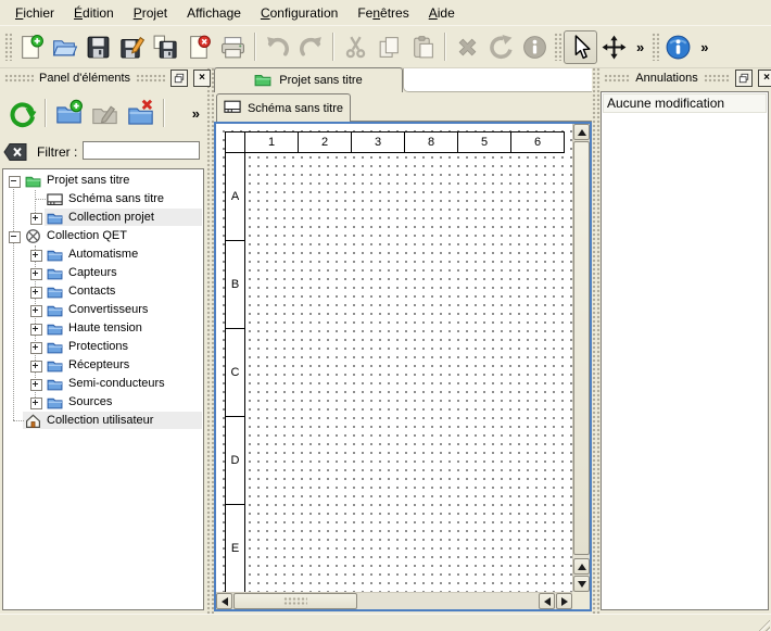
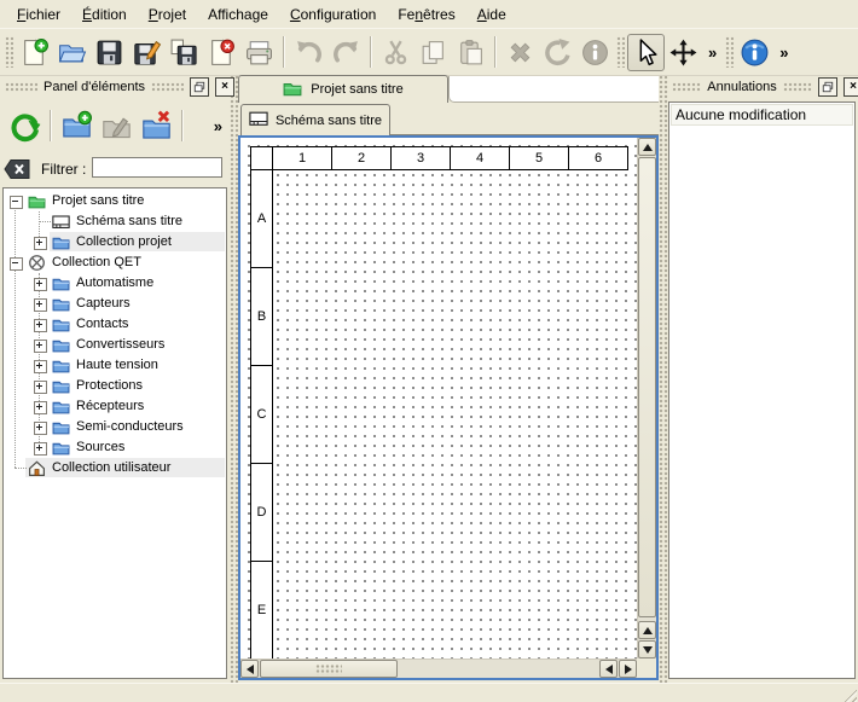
  Fichier
  Édition
  Projet
  Affichage
  Configuration
  Fenêtres
  Aide
  »
  »
  Panel d'éléments
  ×
  »
  Filtrer :
  Projet sans titre
  Schéma sans titre
  Collection projet
  Collection QET
  Automatisme
  Capteurs
  Contacts
  Convertisseurs
  Haute tension
  Protections
  Récepteurs
  Semi-conducteurs
  Sources
  Collection utilisateur
  Projet sans titre
  Schéma sans titre
  1
  2
  3
- 8
+ 4
  5
  6
  A
  B
  C
  D
  E
  Annulations
  ×
  Aucune modification
